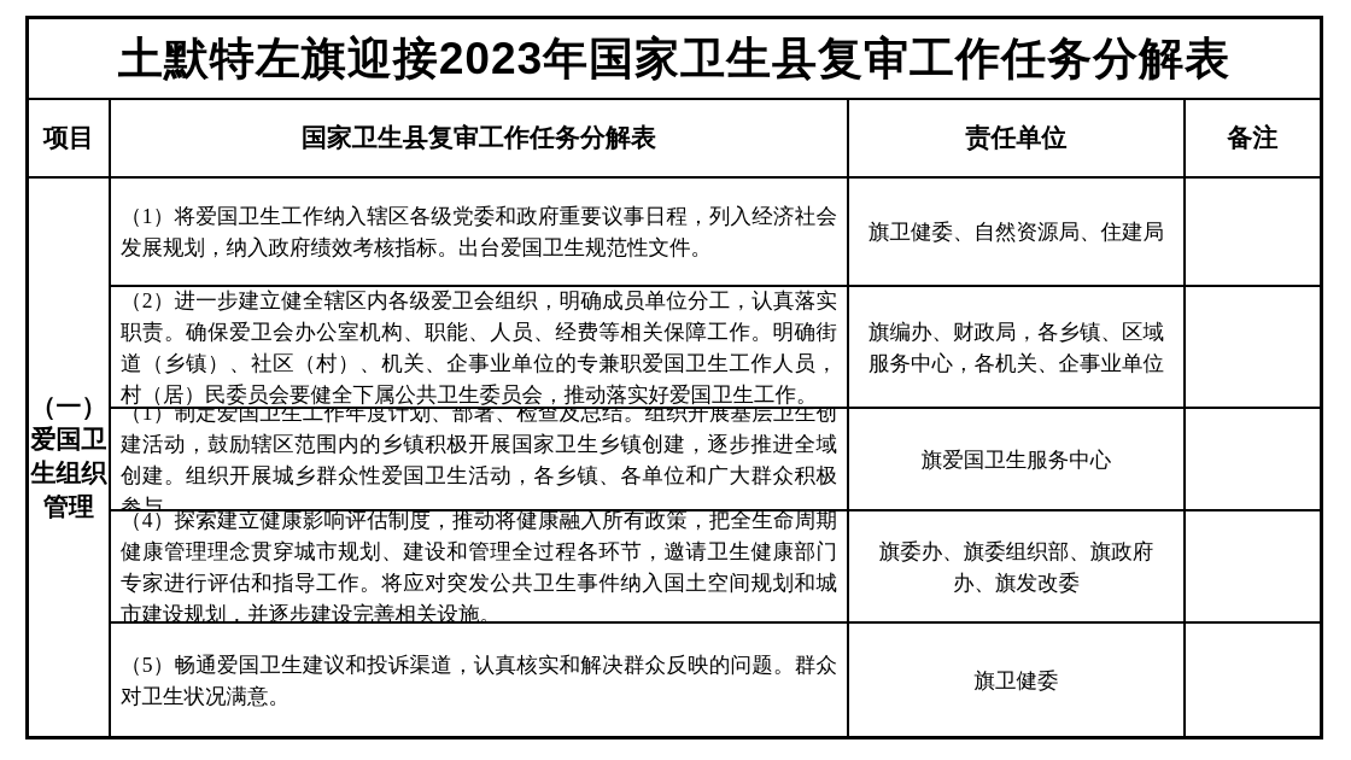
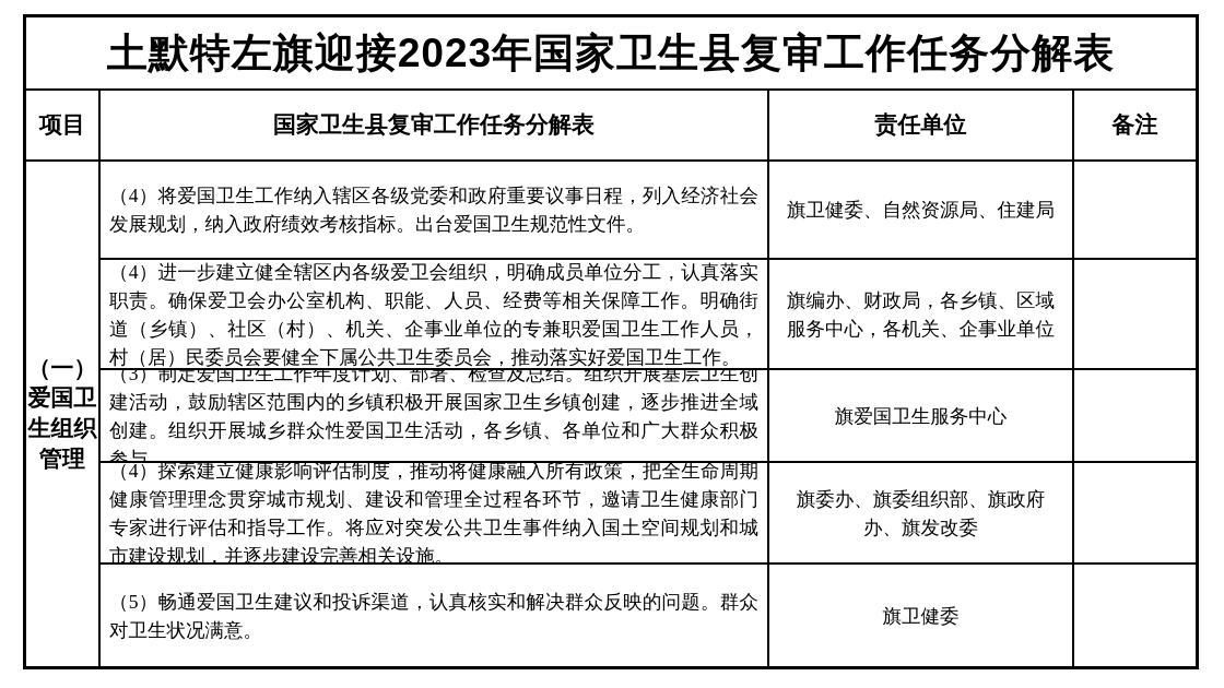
  土默特左旗迎接2023年国家卫生县复审工作任务分解表
  项目
  国家卫生县复审工作任务分解表
  责任单位
  备注
  （一）爱国卫生组织管理
- （1）将爱国卫生工作纳入辖区各级党委和政府重要议事日程，列入经济社会发展规划，纳入政府绩效考核指标。出台爱国卫生规范性文件。
+ （4）将爱国卫生工作纳入辖区各级党委和政府重要议事日程，列入经济社会发展规划，纳入政府绩效考核指标。出台爱国卫生规范性文件。
  旗卫健委、自然资源局、住建局
- （2）进一步建立健全辖区内各级爱卫会组织，明确成员单位分工，认真落实职责。确保爱卫会办公室机构、职能、人员、经费等相关保障工作。明确街道（乡镇）、社区（村）、机关、企事业单位的专兼职爱国卫生工作人员，村（居）民委员会要健全下属公共卫生委员会，推动落实好爱国卫生工作。
+ （4）进一步建立健全辖区内各级爱卫会组织，明确成员单位分工，认真落实职责。确保爱卫会办公室机构、职能、人员、经费等相关保障工作。明确街道（乡镇）、社区（村）、机关、企事业单位的专兼职爱国卫生工作人员，村（居）民委员会要健全下属公共卫生委员会，推动落实好爱国卫生工作。
  旗编办、财政局，各乡镇、区域服务中心，各机关、企事业单位
- （1）制定爱国卫生工作年度计划、部署、检查及总结。组织开展基层卫生创建活动，鼓励辖区范围内的乡镇积极开展国家卫生乡镇创建，逐步推进全域创建。组织开展城乡群众性爱国卫生活动，各乡镇、各单位和广大群众积极参与。
+ （3）制定爱国卫生工作年度计划、部署、检查及总结。组织开展基层卫生创建活动，鼓励辖区范围内的乡镇积极开展国家卫生乡镇创建，逐步推进全域创建。组织开展城乡群众性爱国卫生活动，各乡镇、各单位和广大群众积极参与。
  旗爱国卫生服务中心
  （4）探索建立健康影响评估制度，推动将健康融入所有政策，把全生命周期健康管理理念贯穿城市规划、建设和管理全过程各环节，邀请卫生健康部门专家进行评估和指导工作。将应对突发公共卫生事件纳入国土空间规划和城市建设规划，并逐步建设完善相关设施。
  旗委办、旗委组织部、旗政府办、旗发改委
  （5）畅通爱国卫生建议和投诉渠道，认真核实和解决群众反映的问题。群众对卫生状况满意。
  旗卫健委
